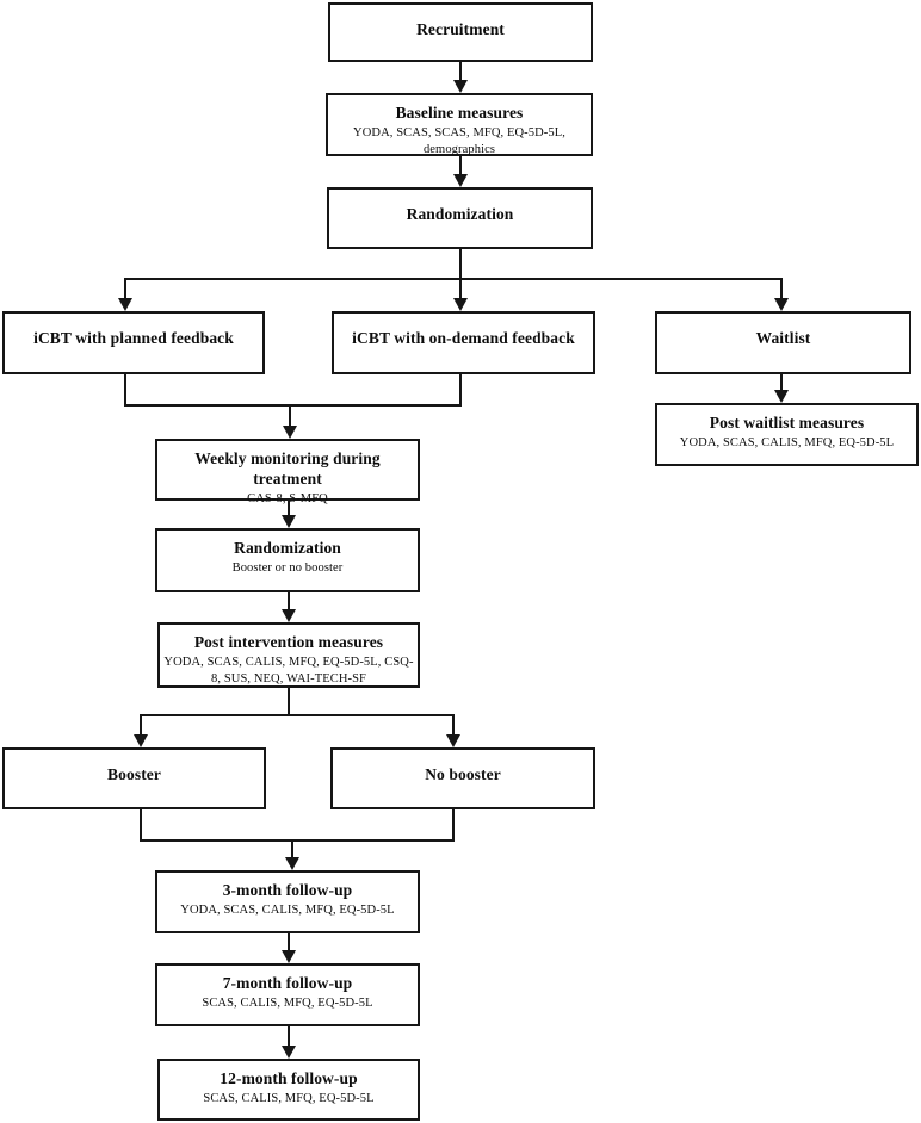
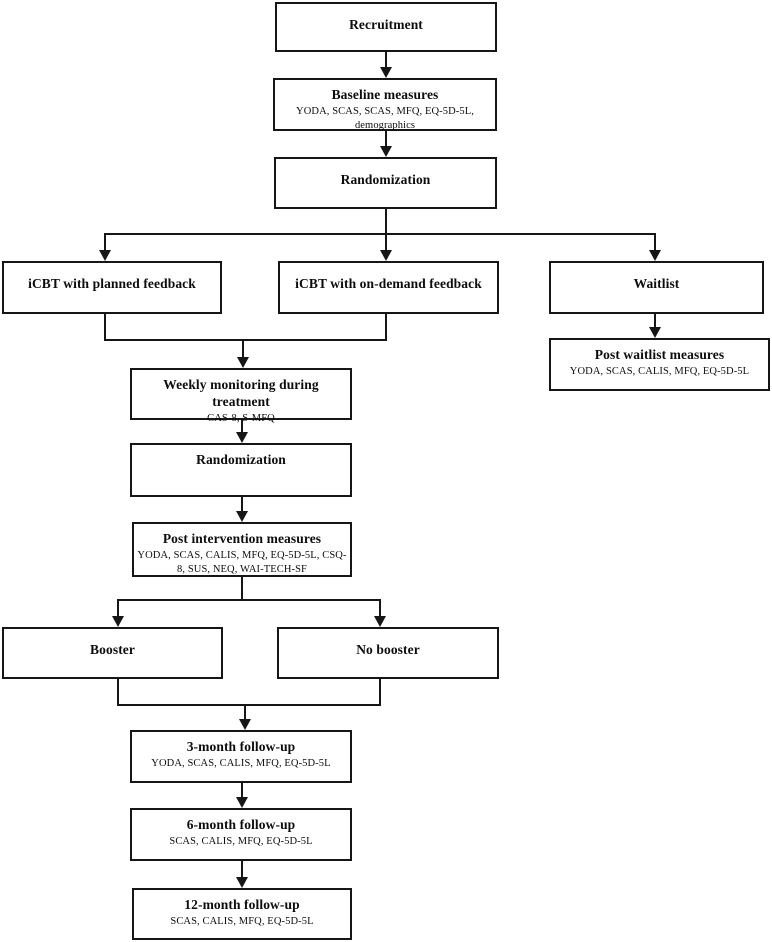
  Recruitment
  Baseline measures
  YODA, SCAS, SCAS, MFQ, EQ-5D-5L, demographics
  Randomization
  iCBT with planned feedback
  iCBT with on-demand feedback
  Waitlist
  Post waitlist measures
  YODA, SCAS, CALIS, MFQ, EQ-5D-5L
  Weekly monitoring during treatment
  CAS-8, S-MFQ
  Randomization
- Booster or no booster
  Post intervention measures
  YODA, SCAS, CALIS, MFQ, EQ-5D-5L, CSQ-8, SUS, NEQ, WAI-TECH-SF
  Booster
  No booster
  3-month follow-up
  YODA, SCAS, CALIS, MFQ, EQ-5D-5L
- 7-month follow-up
+ 6-month follow-up
  SCAS, CALIS, MFQ, EQ-5D-5L
  12-month follow-up
  SCAS, CALIS, MFQ, EQ-5D-5L
